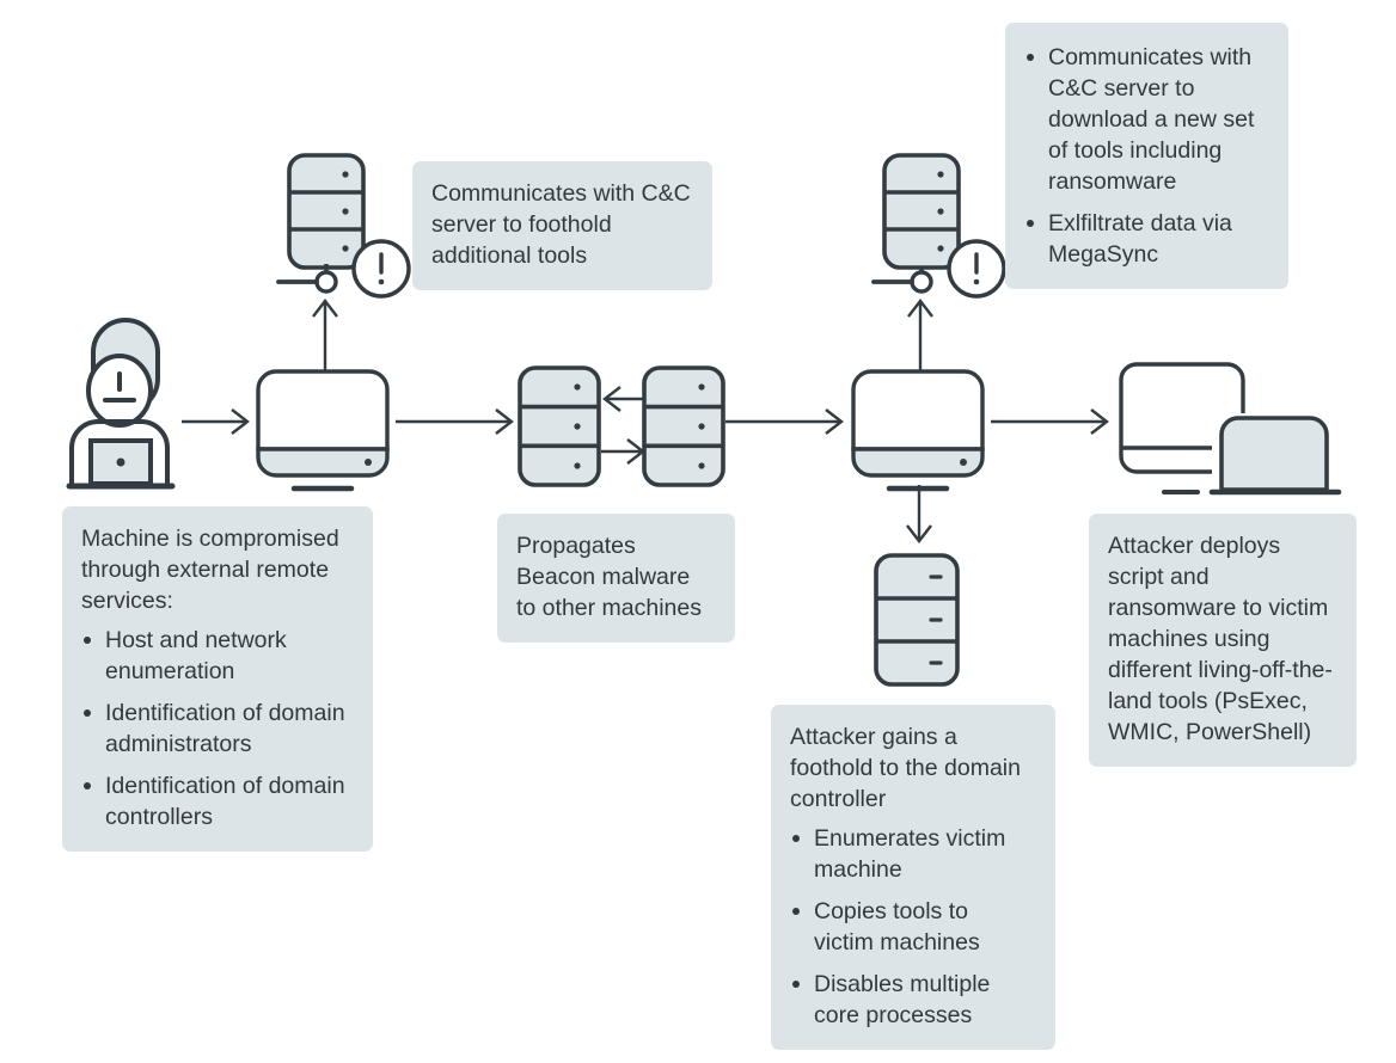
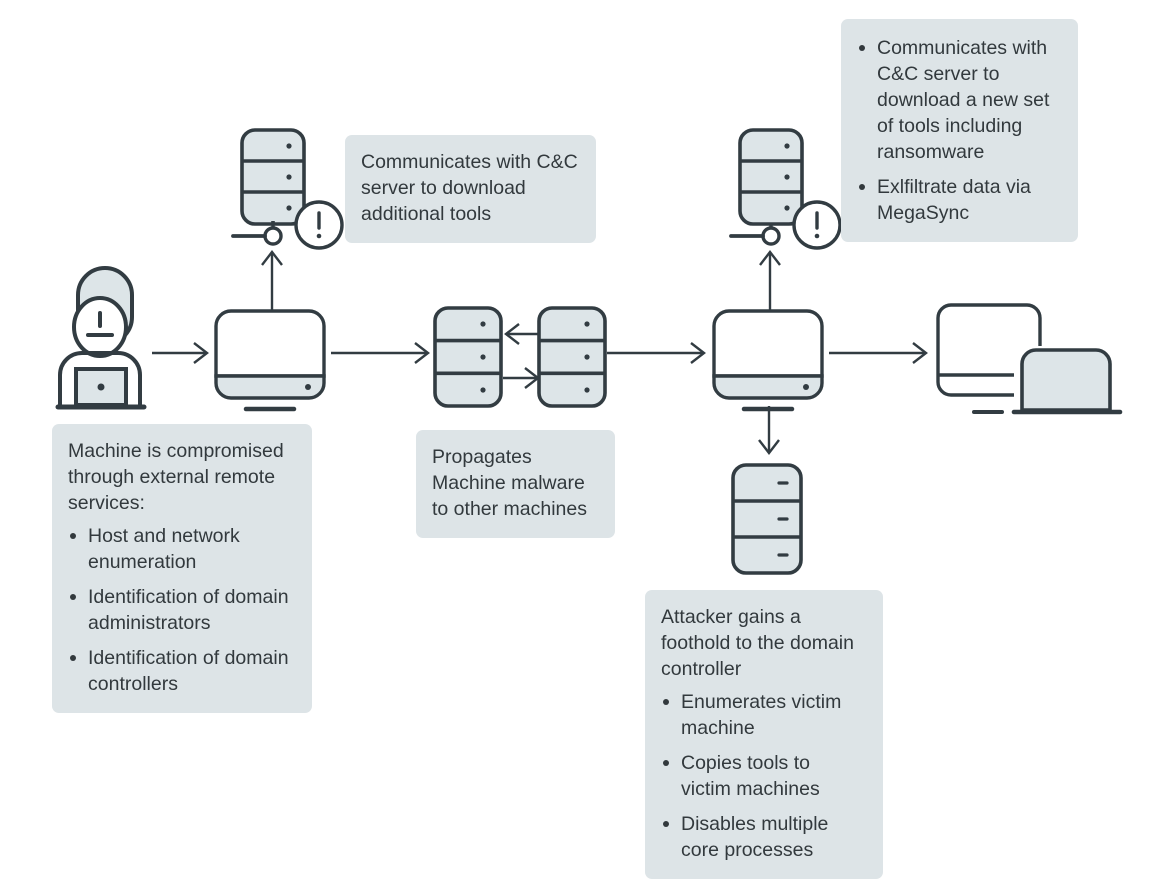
  Machine is compromised through external remote services:
  Host and network enumeration
  Identification of domain administrators
  Identification of domain controllers
- Communicates with C&C server to foothold additional tools
+ Communicates with C&C server to download additional tools
- Propagates Beacon malware to other machines
+ Propagates Machine malware to other machines
  Communicates with C&C server to download a new set of tools including ransomware
  Exlfiltrate data via MegaSync
  Attacker gains a foothold to the domain controller
  Enumerates victim machine
  Copies tools to victim machines
  Disables multiple core processes
- Attacker deploys script and ransomware to victim machines using different living-off-the-land tools (PsExec, WMIC, PowerShell)
